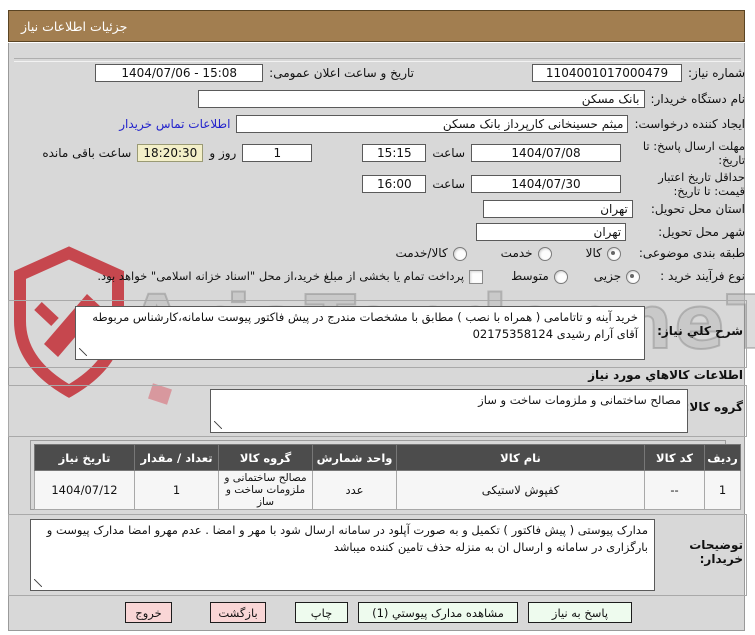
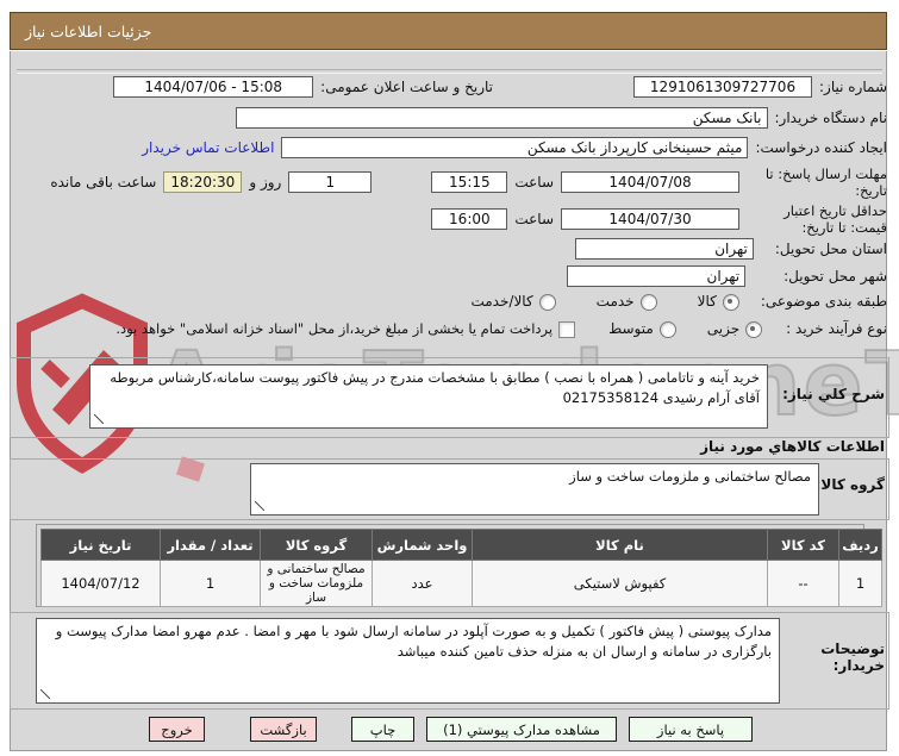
  جزئیات اطلاعات نیاز
  شماره نیاز:
- 1104001017000479
+ 1291061309727706
  تاریخ و ساعت اعلان عمومی:
  1404/07/06 - 15:08
  نام دستگاه خریدار:
  بانک مسکن
  ایجاد کننده درخواست:
  میثم حسینخانی کارپرداز بانک مسکن
  اطلاعات تماس خریدار
  مهلت ارسال پاسخ: تا
  تاریخ:
  1404/07/08
  ساعت
  15:15
  1
  روز و
  18:20:30
  ساعت باقی مانده
  حداقل تاریخ اعتبار
  قیمت: تا تاریخ:
  1404/07/30
  ساعت
  16:00
  استان محل تحویل:
  تهران
  شهر محل تحویل:
  تهران
  طبقه بندی موضوعی:
  کالا
  خدمت
  کالا/خدمت
  نوع فرآیند خرید :
  جزیی
  متوسط
  پرداخت تمام یا بخشی از مبلغ خرید،از محل "اسناد خزانه اسلامی" خواهد بود.
  شرح کلي نیاز:
  خرید آینه و تاتامامی ( همراه با نصب ) مطابق با مشخصات مندرج در پیش فاکتور پیوست سامانه،کارشناس مربوطه آقای آرام رشیدی 02175358124
  اطلاعات کالاهاي مورد نیاز
  گروه کالا
  مصالح ساختمانی و ملزومات ساخت و ساز
  ردیف	کد کالا	نام کالا	واحد شمارش	گروه کالا	تعداد / مقدار	تاریخ نیاز
  1	--	کفپوش لاستیکی	عدد	مصالح ساختمانی و ملزومات ساخت و ساز	1	1404/07/12
  توضیحات
  خریدار:
  مدارک پیوستی ( پیش فاکتور ) تکمیل و به صورت آپلود در سامانه ارسال شود با مهر و امضا . عدم مهرو امضا مدارک پیوست و بارگزاری در سامانه و ارسال ان به منزله حذف تامین کننده میباشد
  خروج
  بازگشت
  چاپ
  مشاهده مدارک پیوستي (1)
  پاسخ به نیاز
